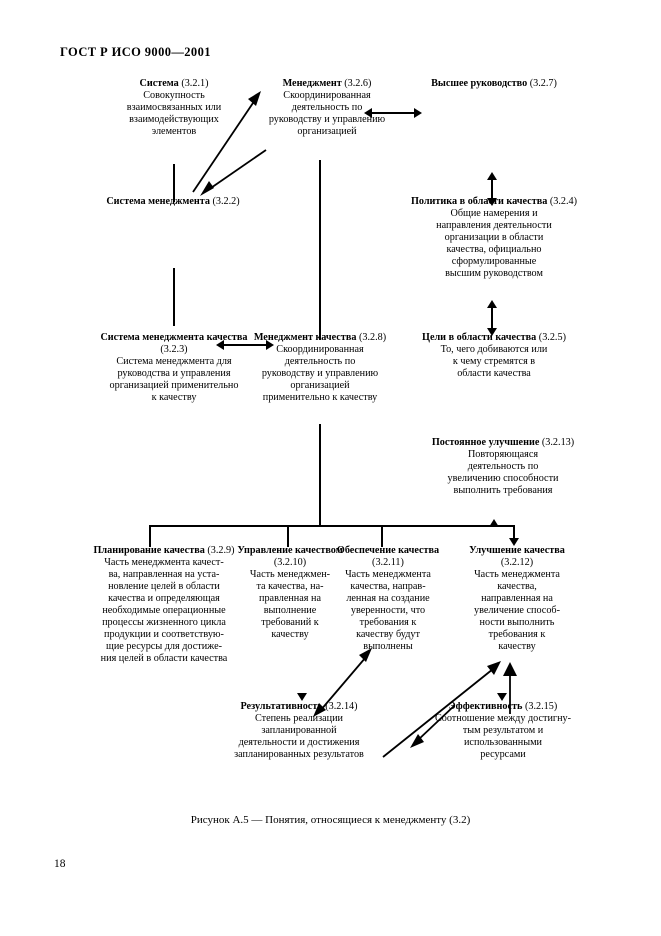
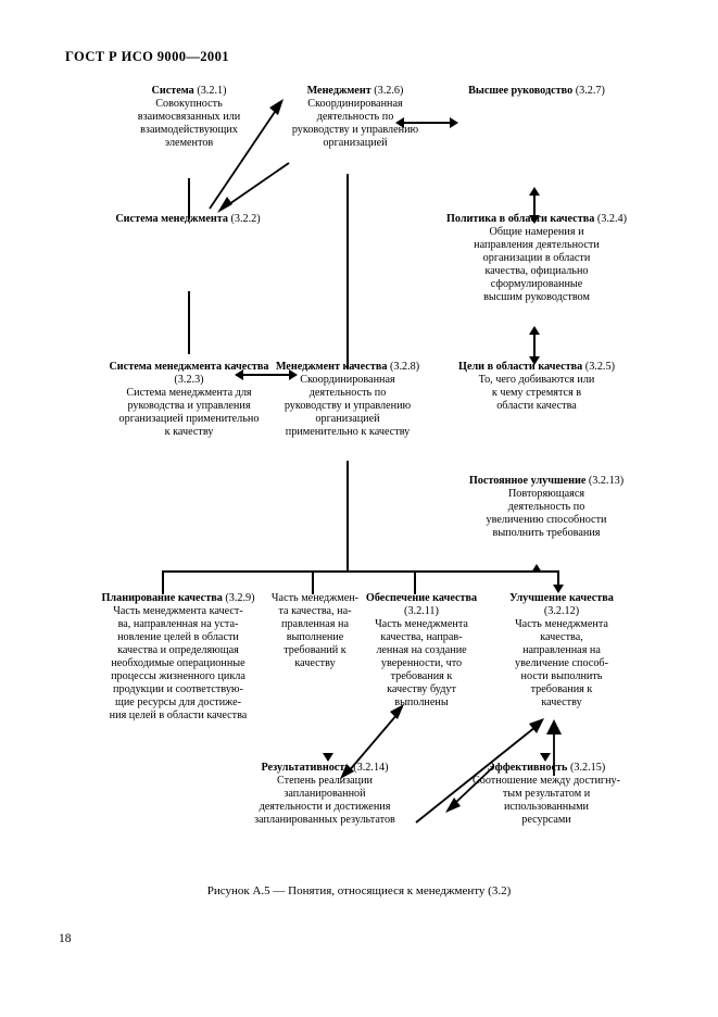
  ГОСТ Р ИСО 9000—2001
  18
  Рисунок А.5 — Понятия, относящиеся к менеджменту (3.2)
  Система (3.2.1)
  Совокупность
  взаимосвязанных или
  взаимодействующих
  элементов
  Менеджмент (3.2.6)
  Скоординированная
  деятельность по
  руководству и управлению
  организацией
  Высшее руководство (3.2.7)
  Система менеджмента (3.2.2)
  Политика в области качества (3.2.4)
  Общие намерения и
  направления деятельности
  организации в области
  качества, официально
  сформулированные
  высшим руководством
  Система менеджмента качества (3.2.3)
  Система менеджмента для
  руководства и управления
  организацией применительно
  к качеству
  Менеджмент качества (3.2.8)
  Скоординированная
  деятельность по
  руководству и управлению
  организацией
  применительно к качеству
  Цели в области качества (3.2.5)
  То, чего добиваются или
  к чему стремятся в
  области качества
  Постоянное улучшение (3.2.13)
  Повторяющаяся
  деятельность по
  увеличению способности
  выполнить требования
  Планирование качества (3.2.9)
  Часть менеджмента качест-
  ва, направленная на уста-
  новление целей в области
  качества и определяющая
  необходимые операционные
  процессы жизненного цикла
  продукции и соответствую-
  щие ресурсы для достиже-
  ния целей в области качества
- Управление качеством (3.2.10)
  Часть менеджмен-
  та качества, на-
  правленная на
  выполнение
  требований к
  качеству
  Обеспечение качества (3.2.11)
  Часть менеджмента
  качества, направ-
  ленная на создание
  уверенности, что
  требования к
  качеству будут
  выполнены
  Улучшение качества (3.2.12)
  Часть менеджмента
  качества,
  направленная на
  увеличение способ-
  ности выполнить
  требования к
  качеству
  Результативность (3.2.14)
  Степень реализации
  запланированной
  деятельности и достижения
  запланированных результатов
  Эффективность (3.2.15)
  Соотношение между достигну-
  тым результатом и
  использованными
  ресурсами
